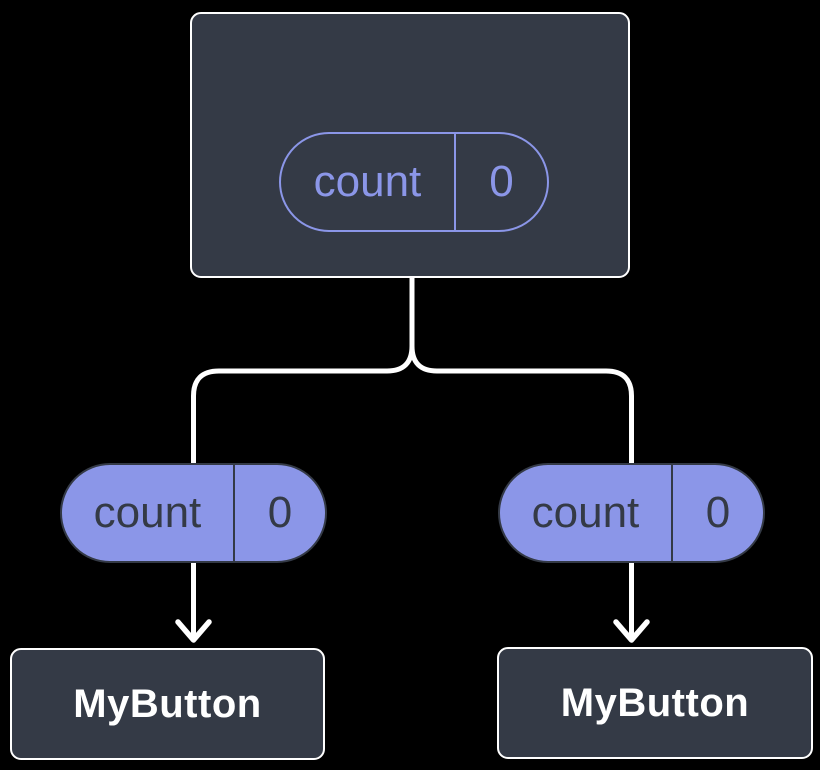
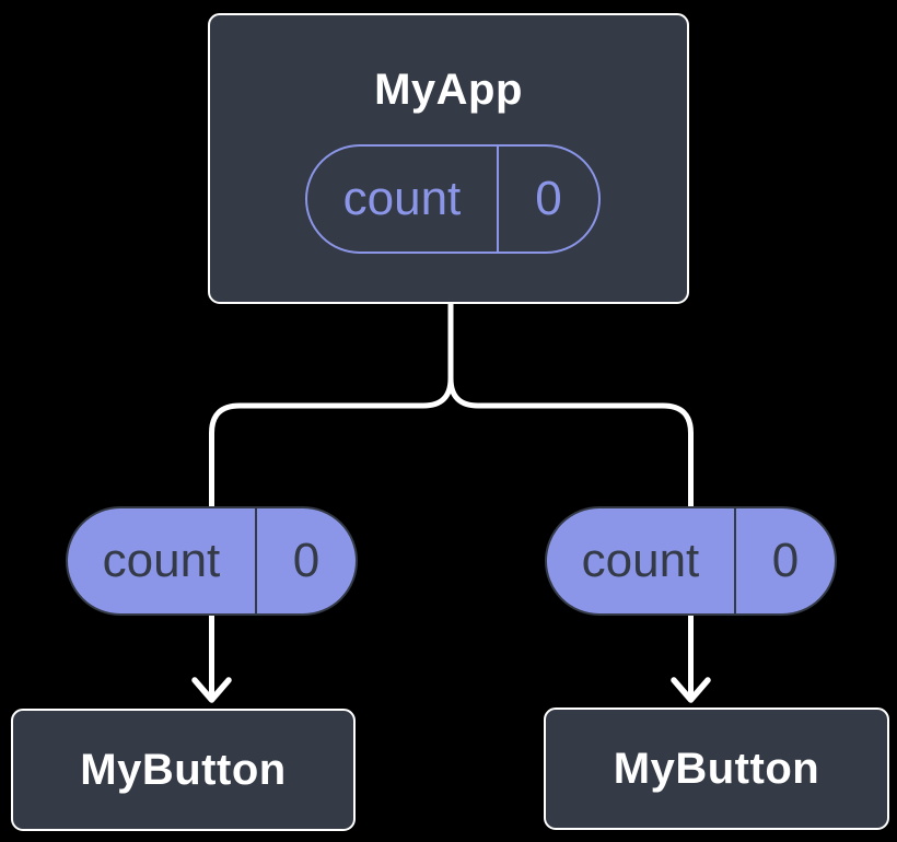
+ MyApp
  count
  0
  count
  0
  count
  0
  MyButton
  MyButton
